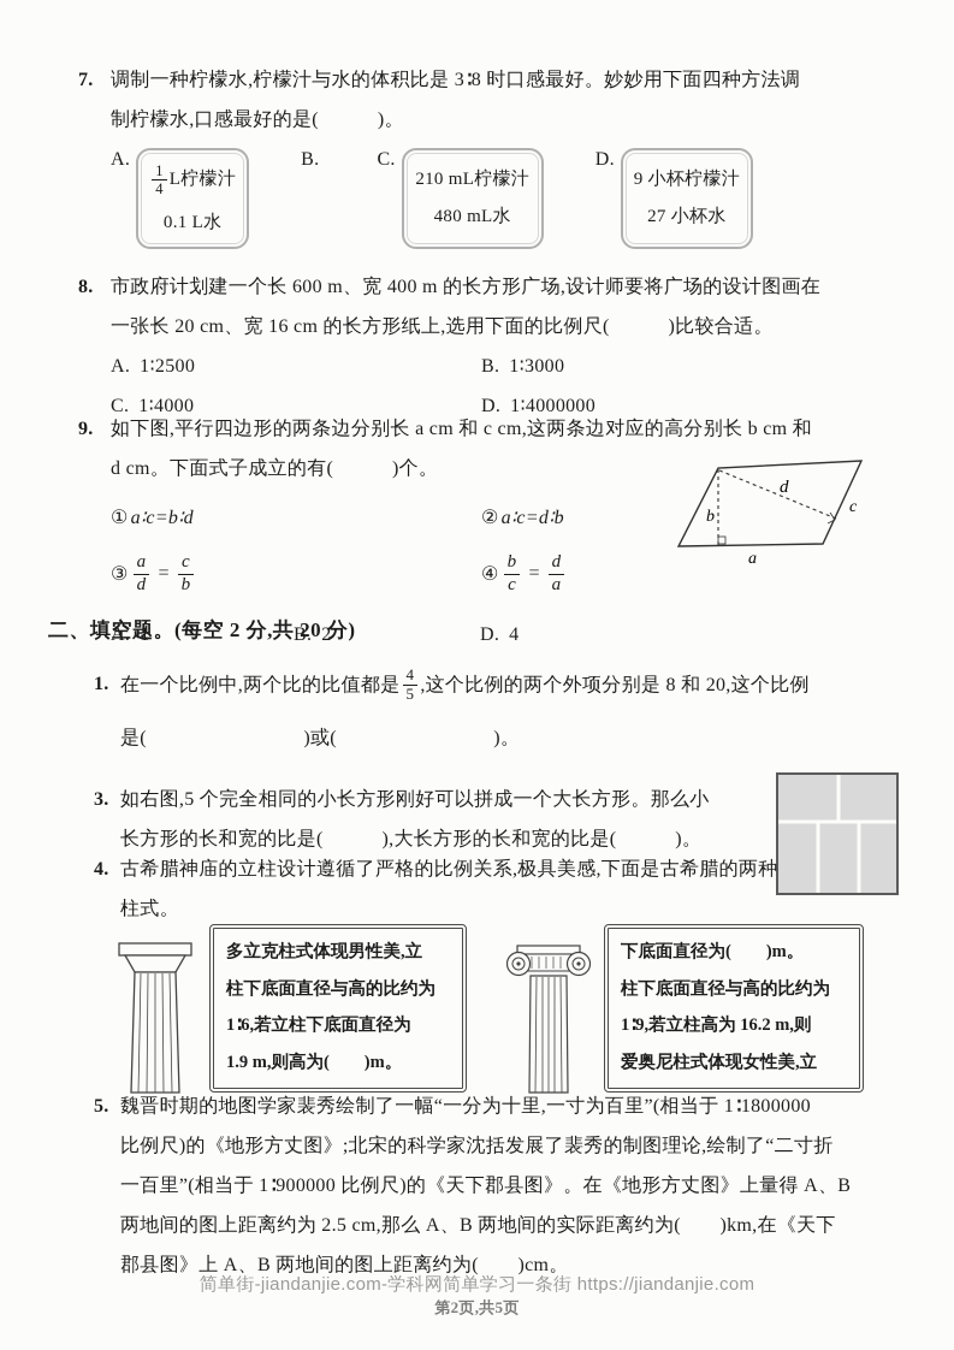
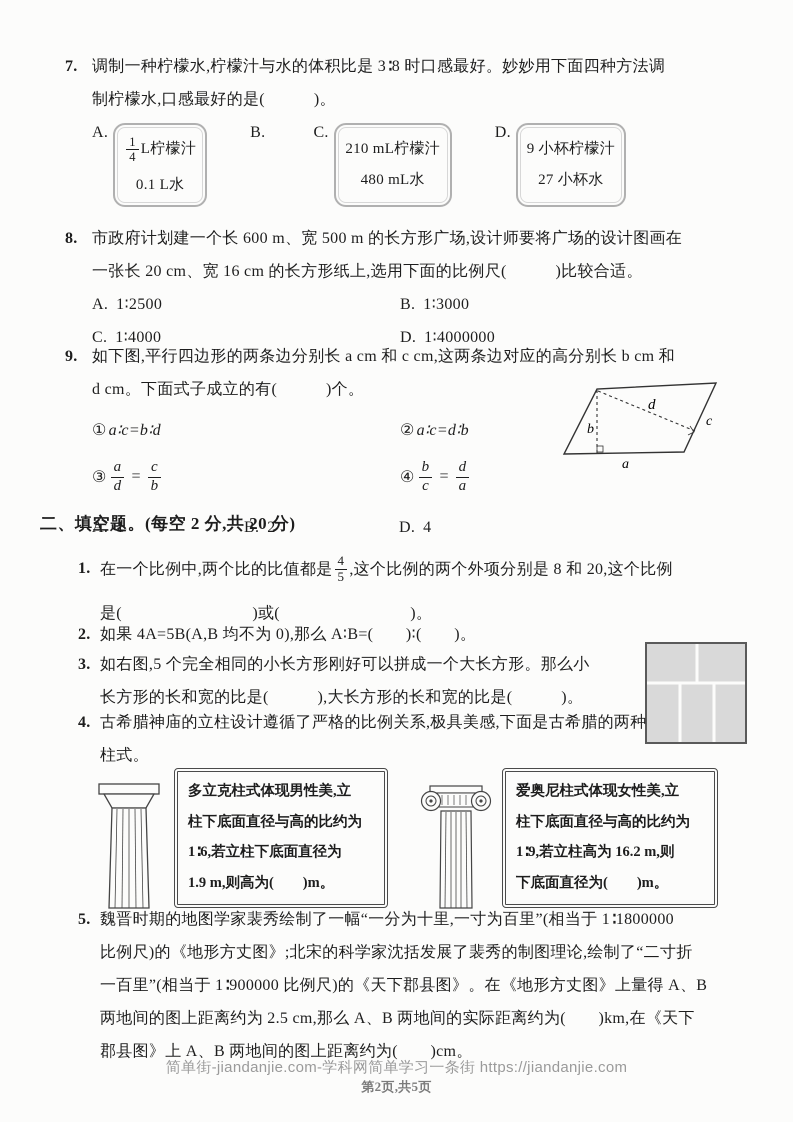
  7. 调制一种柠檬水,柠檬汁与水的体积比是 3∶8 时口感最好。妙妙用下面四种方法调
  制柠檬水,口感最好的是( )。
  A.
  1
  4
  L柠檬汁
  0.1 L水
  B.
  C.
  210 mL柠檬汁
  480 mL水
  D.
  9 小杯柠檬汁
  27 小杯水
- 8. 市政府计划建一个长 600 m、宽 400 m 的长方形广场,设计师要将广场的设计图画在
+ 8. 市政府计划建一个长 600 m、宽 500 m 的长方形广场,设计师要将广场的设计图画在
  一张长 20 cm、宽 16 cm 的长方形纸上,选用下面的比例尺( )比较合适。
  A. 1∶2500
  B. 1∶3000
  C. 1∶4000
  D. 1∶4000000
  9. 如下图,平行四边形的两条边分别长 a cm 和 c cm,这两条边对应的高分别长 b cm 和
  d cm。下面式子成立的有( )个。
  ①
  a∶c=b∶d
  ②
  a∶c=d∶b
  ③
  a
  d
  =
  c
  b
  ④
  b
  c
  =
  d
  a
  A. 1
  B. 2
  D. 4
  a
  b
  c
  d
  二、填空题。(每空 2 分,共 20 分)
  1.
  在一个比例中,两个比的比值都是
  4
  5
  ,这个比例的两个外项分别是 8 和 20,这个比例
  是( )或( )。
+ 2. 如果 4A=5B(A,B 均不为 0),那么 A∶B=( )∶( )。
  3. 如右图,5 个完全相同的小长方形刚好可以拼成一个大长方形。那么小
  长方形的长和宽的比是( ),大长方形的长和宽的比是( )。
  4. 古希腊神庙的立柱设计遵循了严格的比例关系,极具美感,下面是古希腊的两种
  柱式。
  多立克柱式体现男性美,立
  柱下底面直径与高的比约为
  1∶6,若立柱下底面直径为
  1.9 m,则高为( )m。
- 下底面直径为( )m。
+ 爱奥尼柱式体现女性美,立
  柱下底面直径与高的比约为
  1∶9,若立柱高为 16.2 m,则
- 爱奥尼柱式体现女性美,立
+ 下底面直径为( )m。
  5. 魏晋时期的地图学家裴秀绘制了一幅“一分为十里,一寸为百里”(相当于 1∶1800000
  比例尺)的《地形方丈图》;北宋的科学家沈括发展了裴秀的制图理论,绘制了“二寸折
  一百里”(相当于 1∶900000 比例尺)的《天下郡县图》。在《地形方丈图》上量得 A、B
  两地间的图上距离约为 2.5 cm,那么 A、B 两地间的实际距离约为( )km,在《天下
  郡县图》上 A、B 两地间的图上距离约为( )cm。
  简单街-jiandanjie.com-学科网简单学习一条街 https://jiandanjie.com
  第2页,共5页
